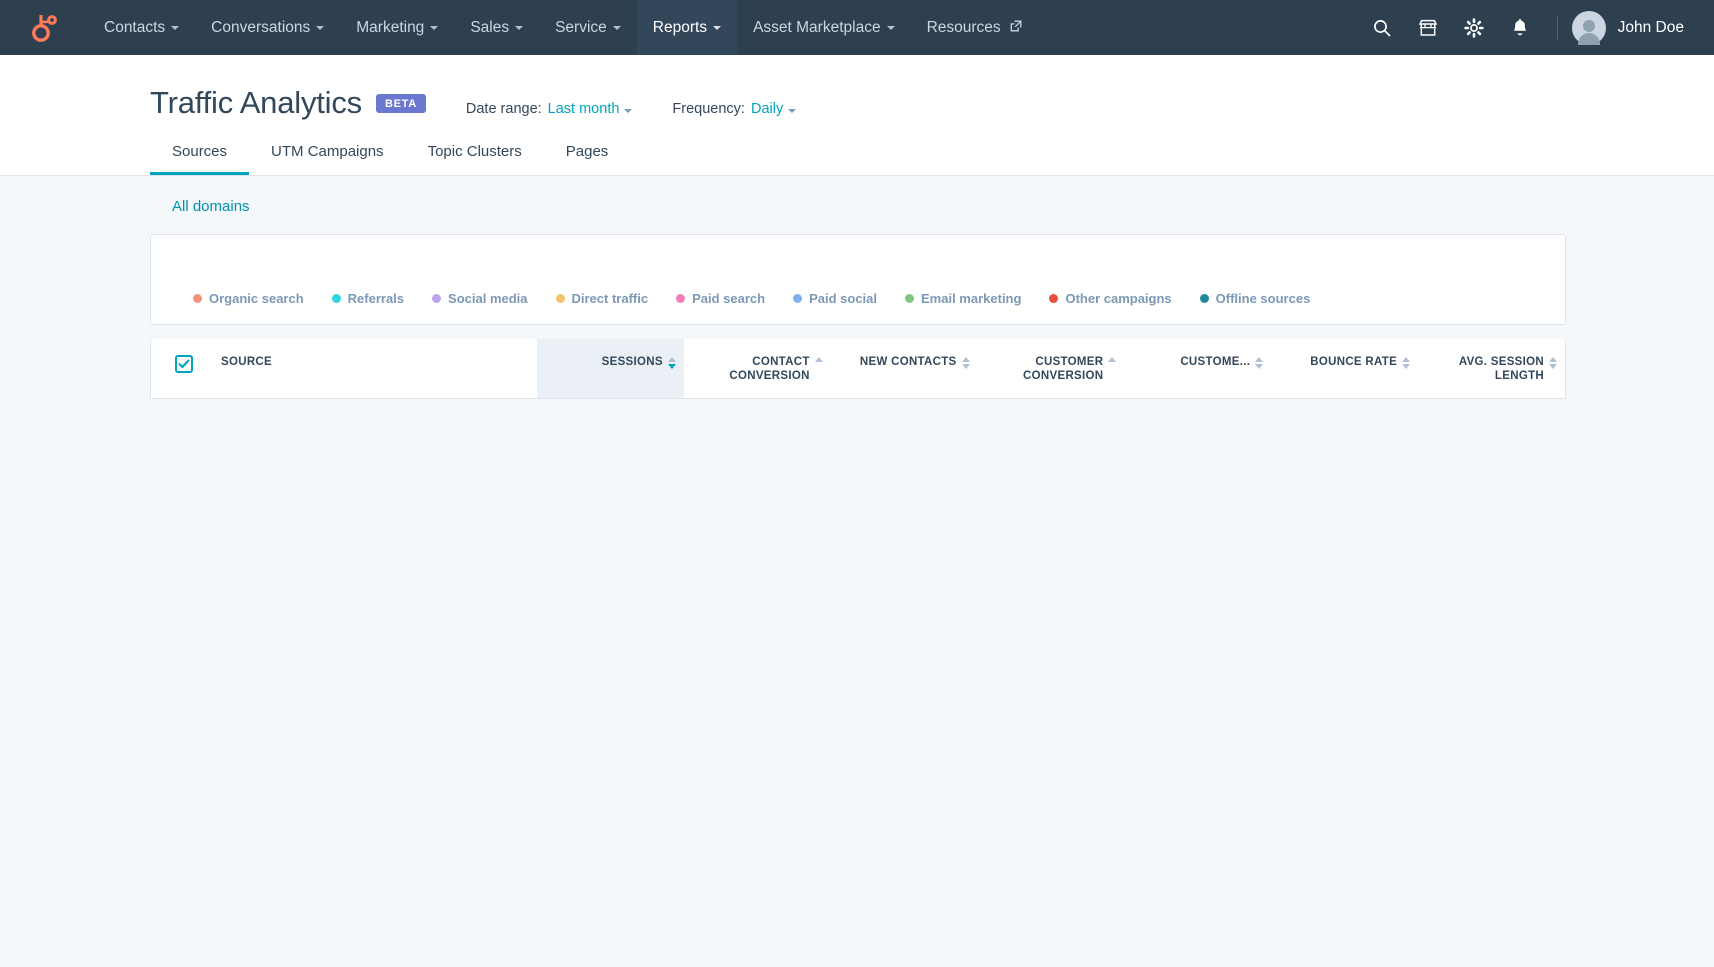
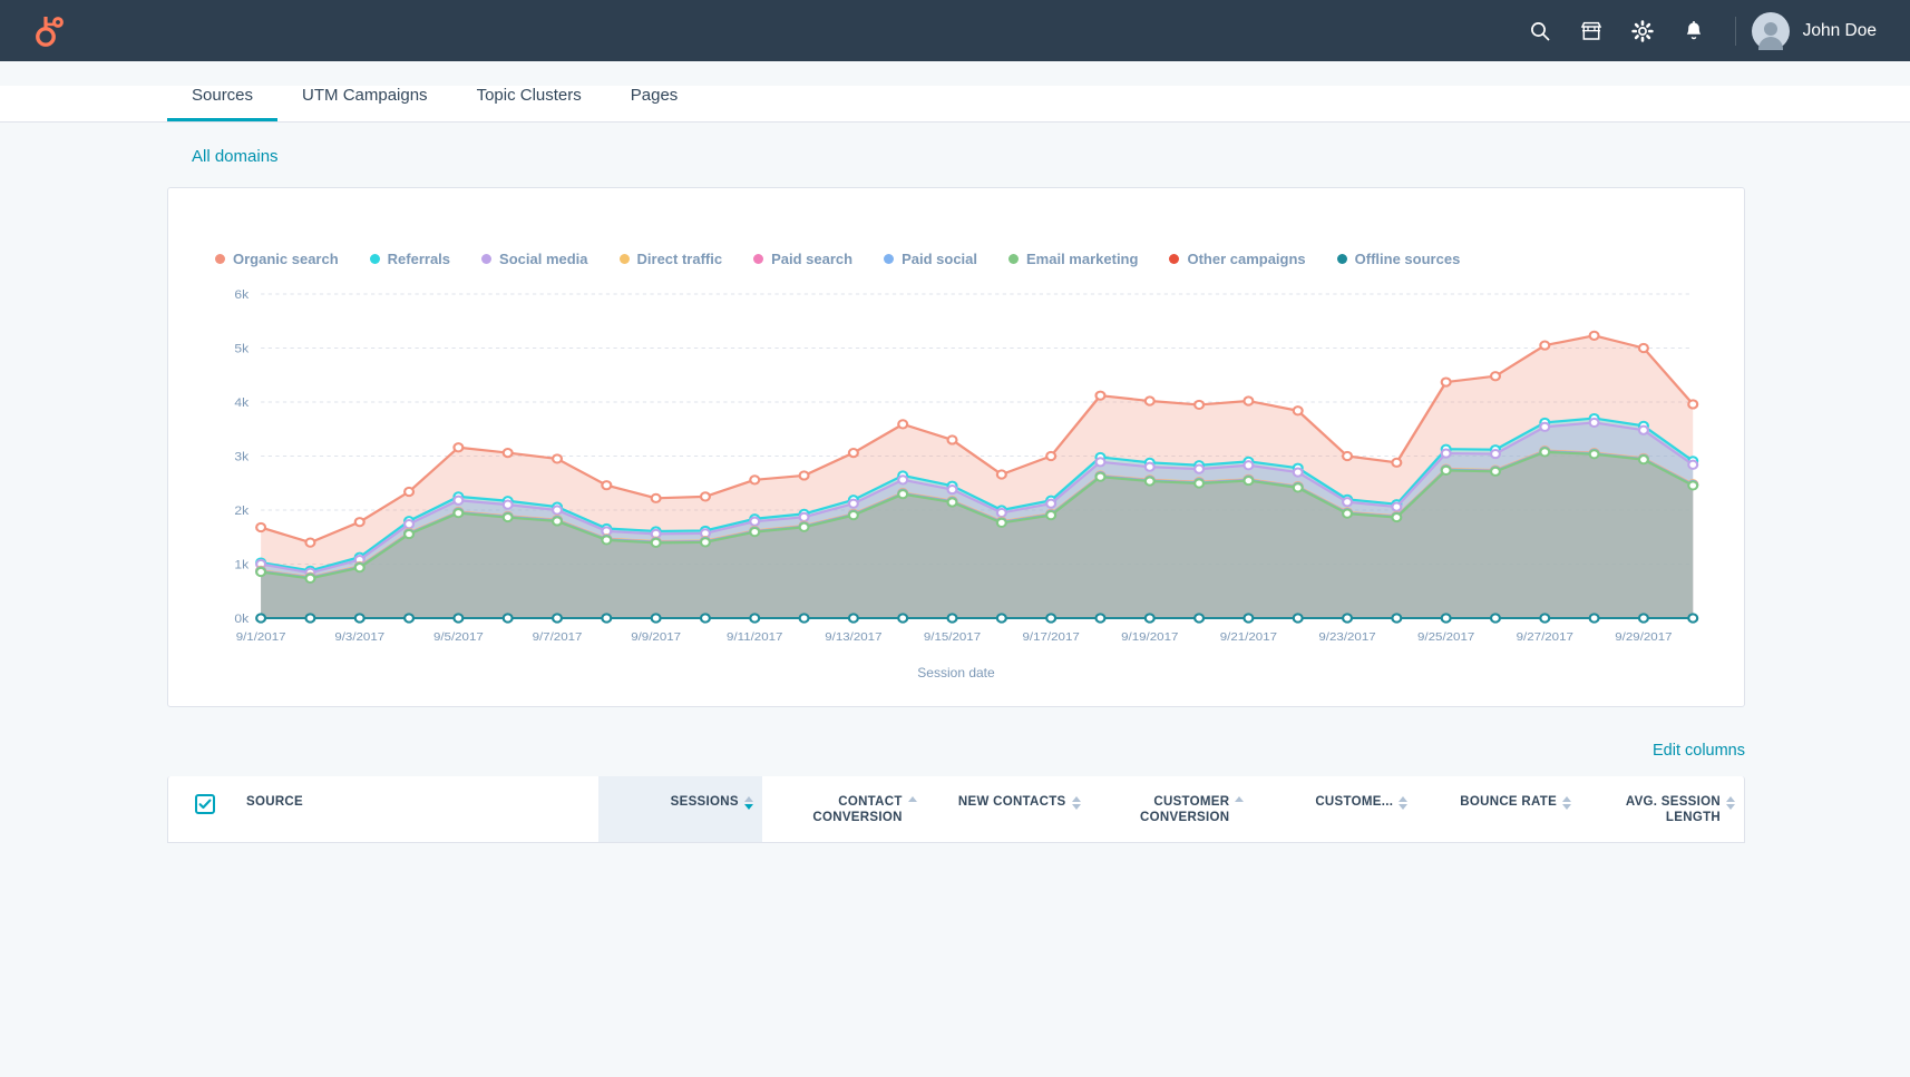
- Contacts
- Conversations
- Marketing
- Sales
- Service
- Reports
- Asset Marketplace
- Resources
  John Doe
- Traffic Analytics
- BETA
- Date range: Last month
- Frequency: Daily
  Sources
  UTM Campaigns
  Topic Clusters
  Pages
  All domains
  Organic search
  Referrals
  Social media
  Direct traffic
  Paid search
  Paid social
  Email marketing
  Other campaigns
  Offline sources
+ 0k
+ 1k
+ 2k
+ 3k
+ 4k
+ 5k
+ 6k
+ 9/1/2017
+ 9/3/2017
+ 9/5/2017
+ 9/7/2017
+ 9/9/2017
+ 9/11/2017
+ 9/13/2017
+ 9/15/2017
+ 9/17/2017
+ 9/19/2017
+ 9/21/2017
+ 9/23/2017
+ 9/25/2017
+ 9/27/2017
+ 9/29/2017
+ Session date
+ Edit columns
  	SOURCE	SESSIONS	CONTACT CONVERSION	NEW CONTACTS	CUSTOMER CONVERSION	CUSTOME...	BOUNCE RATE	AVG. SESSION LENGTH
